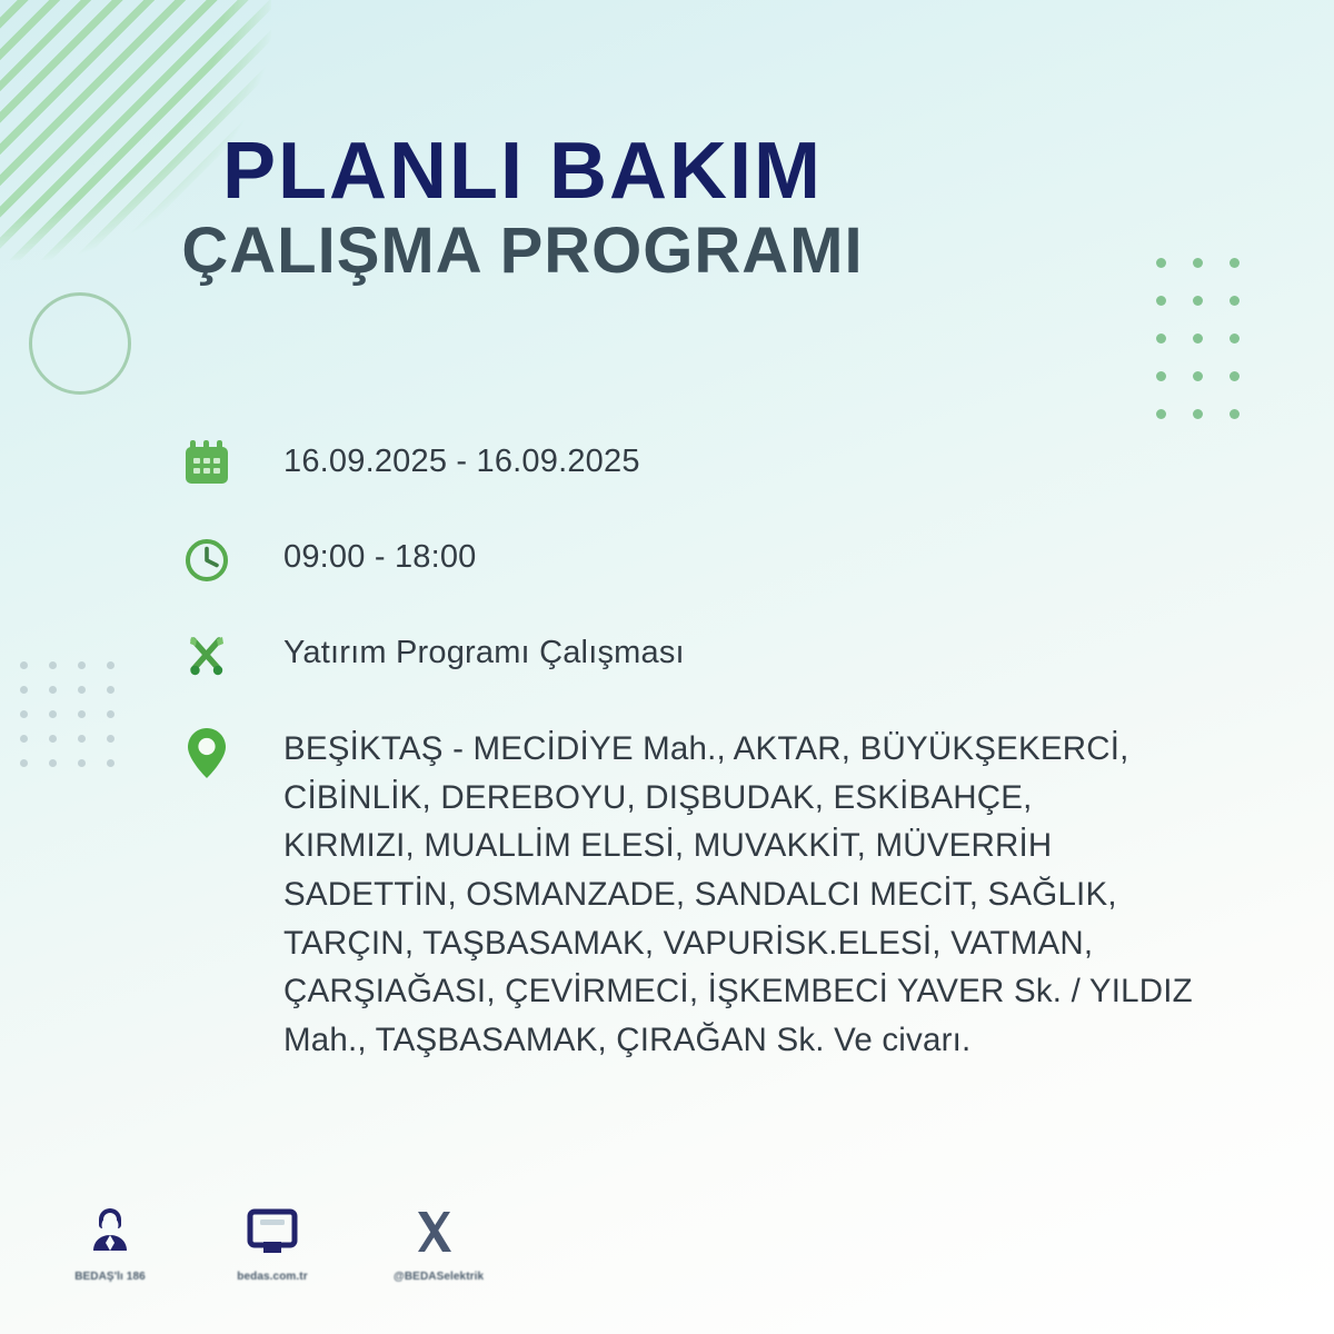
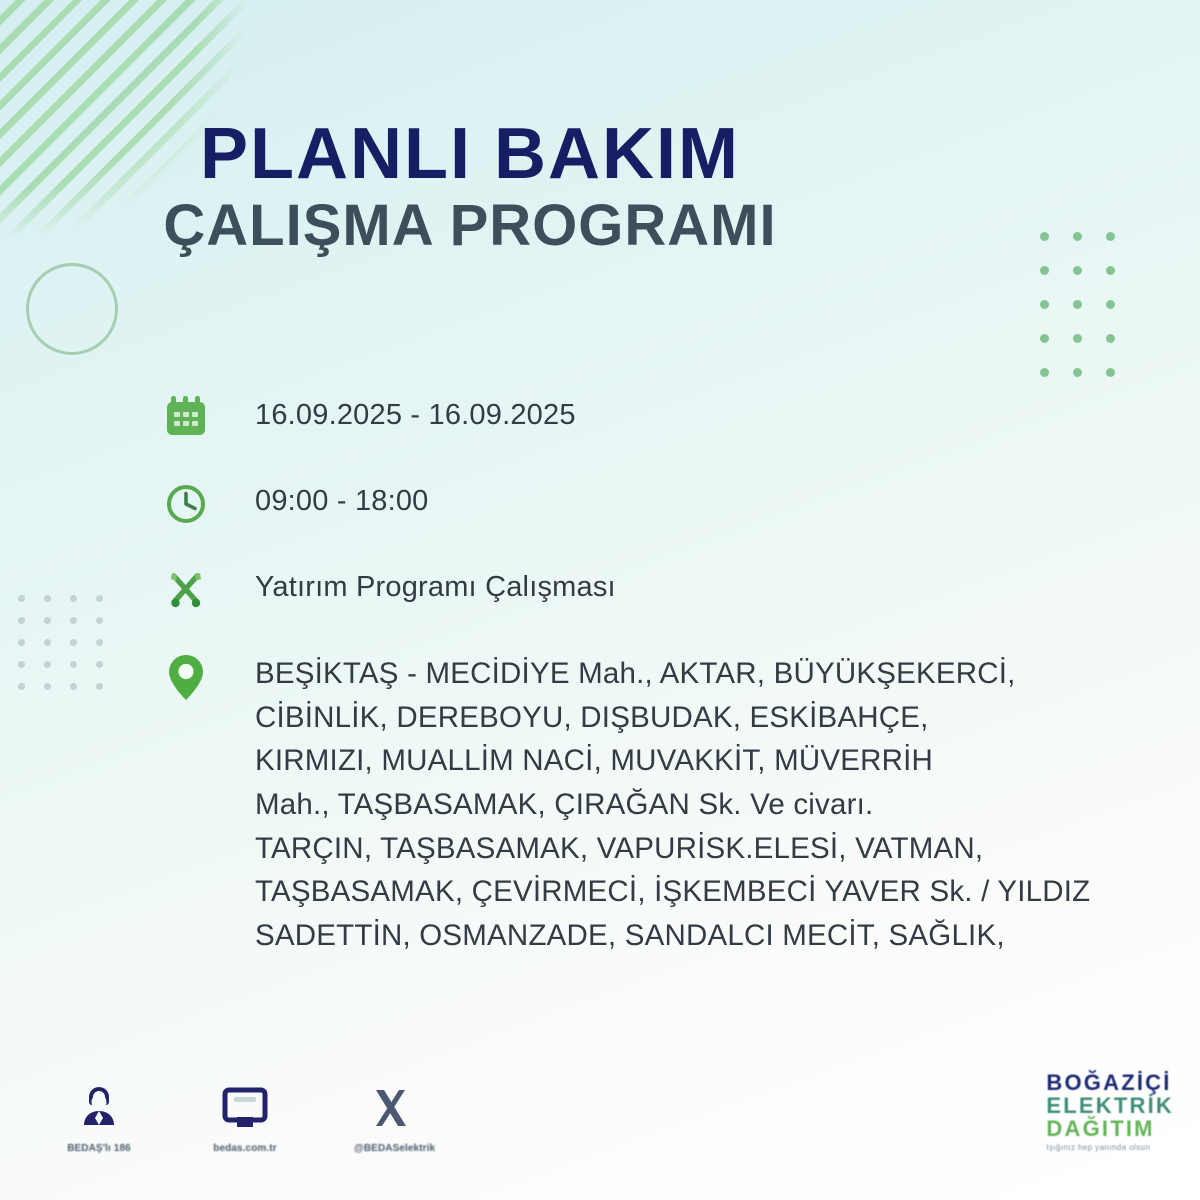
  PLANLI BAKIM
  ÇALIŞMA PROGRAMI
  16.09.2025 - 16.09.2025
  09:00 - 18:00
  Yatırım Programı Çalışması
  BEŞİKTAŞ - MECİDİYE Mah., AKTAR, BÜYÜKŞEKERCİ,
  CİBİNLİK, DEREBOYU, DIŞBUDAK, ESKİBAHÇE,
- KIRMIZI, MUALLİM ELESİ, MUVAKKİT, MÜVERRİH
+ KIRMIZI, MUALLİM NACİ, MUVAKKİT, MÜVERRİH
- SADETTİN, OSMANZADE, SANDALCI MECİT, SAĞLIK,
+ Mah., TAŞBASAMAK, ÇIRAĞAN Sk. Ve civarı.
  TARÇIN, TAŞBASAMAK, VAPURİSK.ELESİ, VATMAN,
- ÇARŞIAĞASI, ÇEVİRMECİ, İŞKEMBECİ YAVER Sk. / YILDIZ
+ TAŞBASAMAK, ÇEVİRMECİ, İŞKEMBECİ YAVER Sk. / YILDIZ
- Mah., TAŞBASAMAK, ÇIRAĞAN Sk. Ve civarı.
+ SADETTİN, OSMANZADE, SANDALCI MECİT, SAĞLIK,
  BEDAŞ'lı 186
  bedas.com.tr
  @BEDASelektrik
+ BOĞAZİÇİ
+ ELEKTRİK
+ DAĞITIM
+ Işığınız hep yanında olsun
